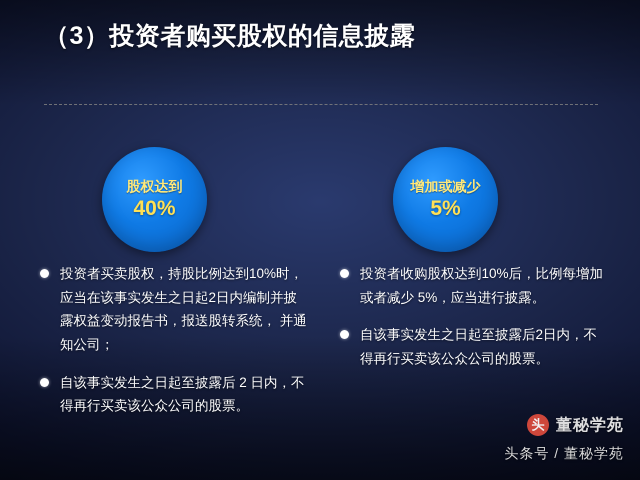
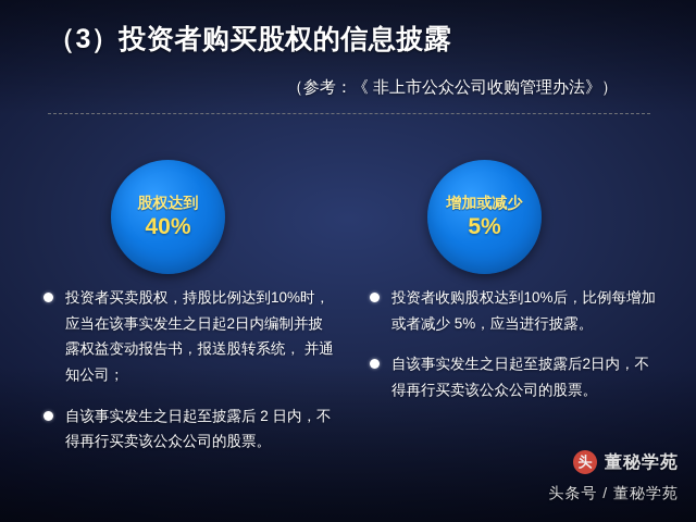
  （3）投资者购买股权的信息披露
+ （参考：《 非上市公众公司收购管理办法》）
  股权达到
  40%
  增加或减少
  5%
  投资者买卖股权，持股比例达到10%时，应当在该事实发生之日起2日内编制并披露权益变动报告书，报送股转系统， 并通知公司；
  自该事实发生之日起至披露后 2 日内，不得再行买卖该公众公司的股票。
  投资者收购股权达到10%后，比例每增加或者减少 5%，应当进行披露。
  自该事实发生之日起至披露后2日内，不得再行买卖该公众公司的股票。
  头
  董秘学苑
  头条号 / 董秘学苑
